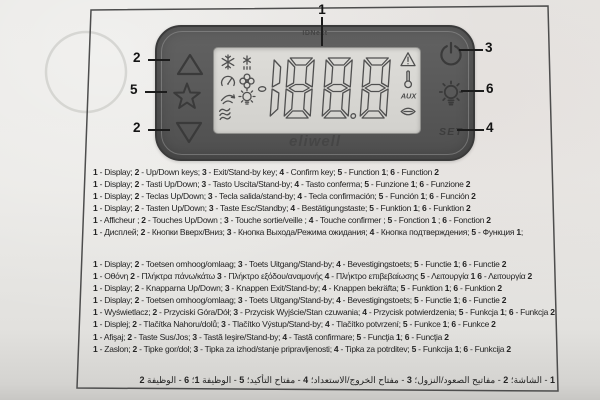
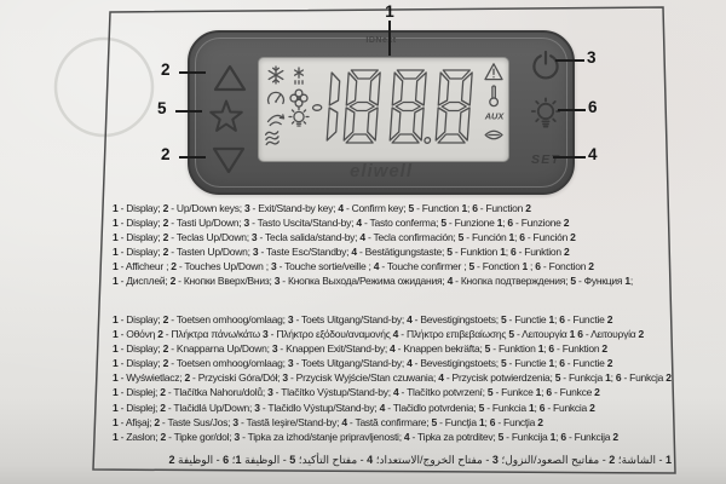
  AUX
  SET
  eliwell
  1
  2
  5
  2
  3
  6
  4
  1 - Display; 2 - Up/Down keys; 3 - Exit/Stand-by key; 4 - Confirm key; 5 - Function 1; 6 - Function 2
  1 - Display; 2 - Tasti Up/Down; 3 - Tasto Uscita/Stand-by; 4 - Tasto conferma; 5 - Funzione 1; 6 - Funzione 2
  1 - Display; 2 - Teclas Up/Down; 3 - Tecla salida/stand-by; 4 - Tecla confirmación; 5 - Función 1; 6 - Función 2
  1 - Display; 2 - Tasten Up/Down; 3 - Taste Esc/Standby; 4 - Bestätigungstaste; 5 - Funktion 1; 6 - Funktion 2
  1 - Afficheur ; 2 - Touches Up/Down ; 3 - Touche sortie/veille ; 4 - Touche confirmer ; 5 - Fonction 1 ; 6 - Fonction 2
  1 - Дисплей; 2 - Кнопки Вверх/Вниз; 3 - Кнопка Выхода/Режима ожидания; 4 - Кнопка подтверждения; 5 - Функция 1;
  1 - Display; 2 - Toetsen omhoog/omlaag; 3 - Toets Uitgang/Stand-by; 4 - Bevestigingstoets; 5 - Functie 1; 6 - Functie 2
  1 - Οθόνη 2 - Πλήκτρα πάνω/κάτω 3 - Πλήκτρο εξόδου/αναμονής 4 - Πλήκτρο επιβεβαίωσης 5 - Λειτουργία 1 6 - Λειτουργία 2
  1 - Display; 2 - Knapparna Up/Down; 3 - Knappen Exit/Stand-by; 4 - Knappen bekräfta; 5 - Funktion 1; 6 - Funktion 2
  1 - Display; 2 - Toetsen omhoog/omlaag; 3 - Toets Uitgang/Stand-by; 4 - Bevestigingstoets; 5 - Functie 1; 6 - Functie 2
  1 - Wyświetlacz; 2 - Przyciski Góra/Dół; 3 - Przycisk Wyjście/Stan czuwania; 4 - Przycisk potwierdzenia; 5 - Funkcja 1; 6 - Funkcja 2
  1 - Displej; 2 - Tlačítka Nahoru/dolů; 3 - Tlačítko Výstup/Stand-by; 4 - Tlačítko potvrzení; 5 - Funkce 1; 6 - Funkce 2
+ 1 - Displej; 2 - Tlačidlá Up/Down; 3 - Tlačidlo Výstup/Stand-by; 4 - Tlačidlo potvrdenia; 5 - Funkcia 1; 6 - Funkcia 2
  1 - Afişaj; 2 - Taste Sus/Jos; 3 - Tastă Ieşire/Stand-by; 4 - Tastă confirmare; 5 - Funcţia 1; 6 - Funcţia 2
  1 - Zaslon; 2 - Tipke gor/dol; 3 - Tipka za izhod/stanje pripravljenosti; 4 - Tipka za potrditev; 5 - Funkcija 1; 6 - Funkcija 2
  1 - الشاشة؛ 2 - مفاتيح الصعود/النزول؛ 3 - مفتاح الخروج/الاستعداد؛ 4 - مفتاح التأكيد؛ 5 - الوظيفة 1؛ 6 - الوظيفة 2
